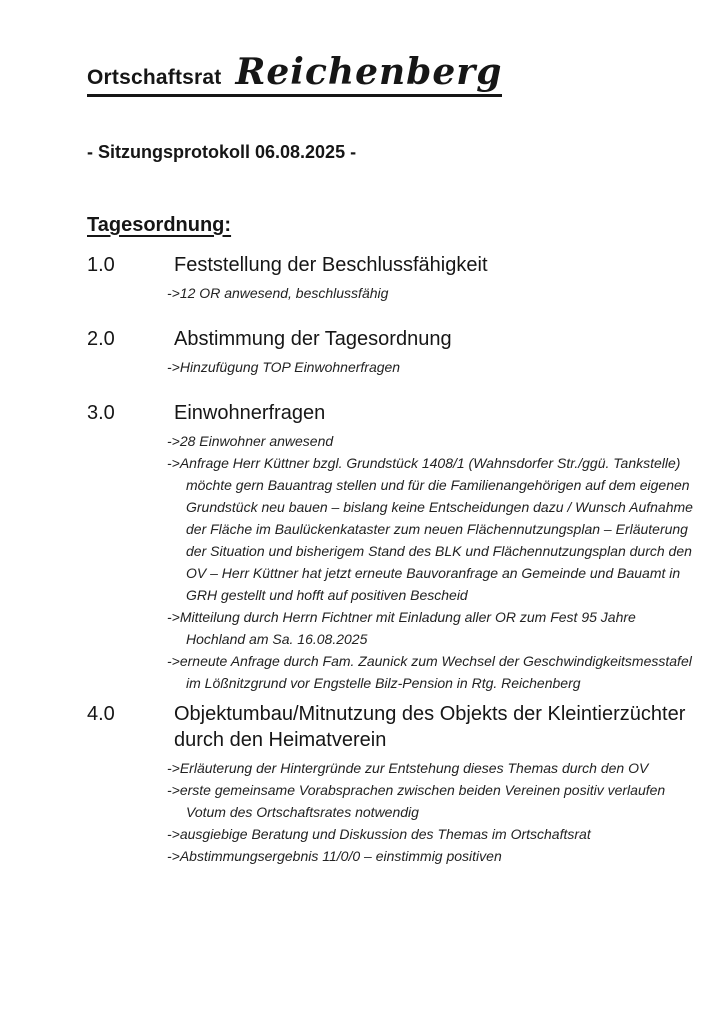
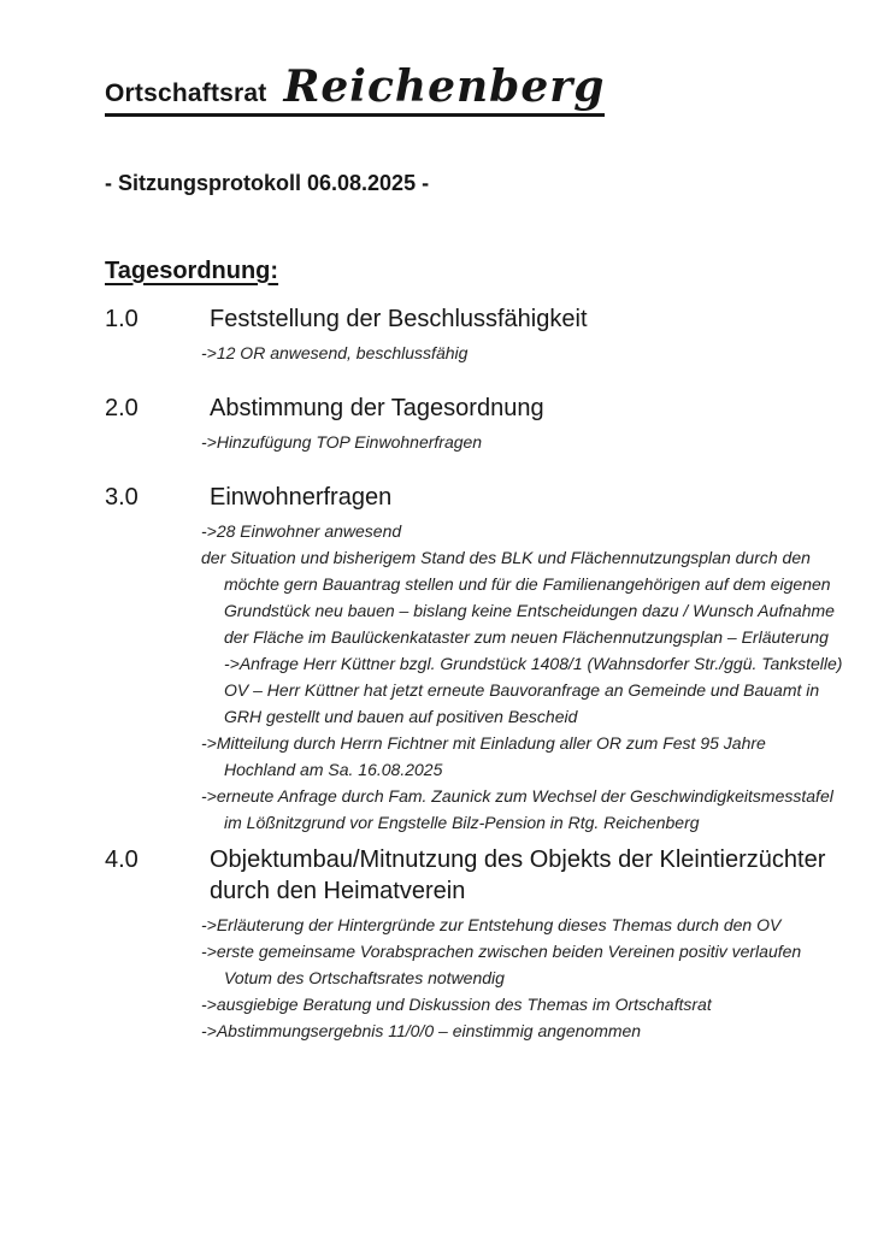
  Ortschaftsrat Reichenberg
  - Sitzungsprotokoll 06.08.2025 -
  Tagesordnung:
  1.0
  Feststellung der Beschlussfähigkeit
  ->12 OR anwesend, beschlussfähig
  2.0
  Abstimmung der Tagesordnung
  ->Hinzufügung TOP Einwohnerfragen
  3.0
  Einwohnerfragen
  ->28 Einwohner anwesend
- ->Anfrage Herr Küttner bzgl. Grundstück 1408/1 (Wahnsdorfer Str./ggü. Tankstelle)
+ der Situation und bisherigem Stand des BLK und Flächennutzungsplan durch den
  möchte gern Bauantrag stellen und für die Familienangehörigen auf dem eigenen
  Grundstück neu bauen – bislang keine Entscheidungen dazu / Wunsch Aufnahme
  der Fläche im Baulückenkataster zum neuen Flächennutzungsplan – Erläuterung
- der Situation und bisherigem Stand des BLK und Flächennutzungsplan durch den
+ ->Anfrage Herr Küttner bzgl. Grundstück 1408/1 (Wahnsdorfer Str./ggü. Tankstelle)
  OV – Herr Küttner hat jetzt erneute Bauvoranfrage an Gemeinde und Bauamt in
- GRH gestellt und hofft auf positiven Bescheid
+ GRH gestellt und bauen auf positiven Bescheid
  ->Mitteilung durch Herrn Fichtner mit Einladung aller OR zum Fest 95 Jahre
  Hochland am Sa. 16.08.2025
  ->erneute Anfrage durch Fam. Zaunick zum Wechsel der Geschwindigkeitsmesstafel
  im Lößnitzgrund vor Engstelle Bilz-Pension in Rtg. Reichenberg
  4.0
  Objektumbau/Mitnutzung des Objekts der Kleintierzüchter
  durch den Heimatverein
  ->Erläuterung der Hintergründe zur Entstehung dieses Themas durch den OV
  ->erste gemeinsame Vorabsprachen zwischen beiden Vereinen positiv verlaufen
  Votum des Ortschaftsrates notwendig
  ->ausgiebige Beratung und Diskussion des Themas im Ortschaftsrat
- ->Abstimmungsergebnis 11/0/0 – einstimmig positiven
+ ->Abstimmungsergebnis 11/0/0 – einstimmig angenommen
